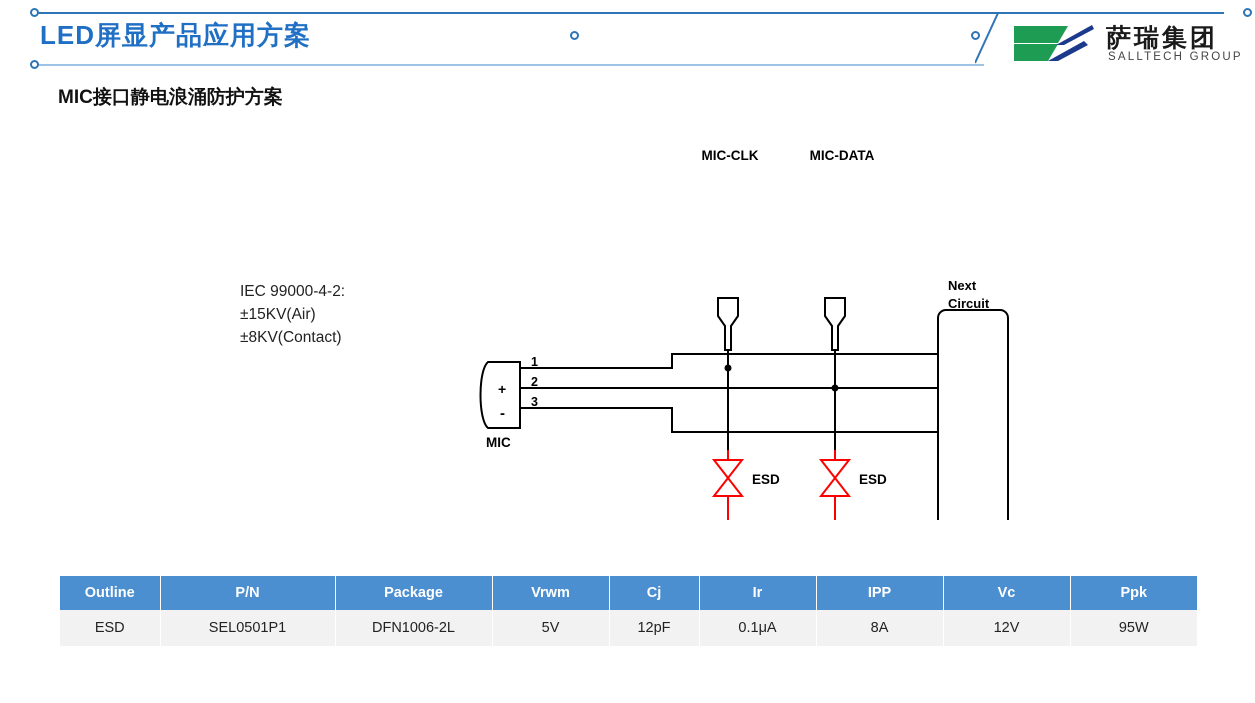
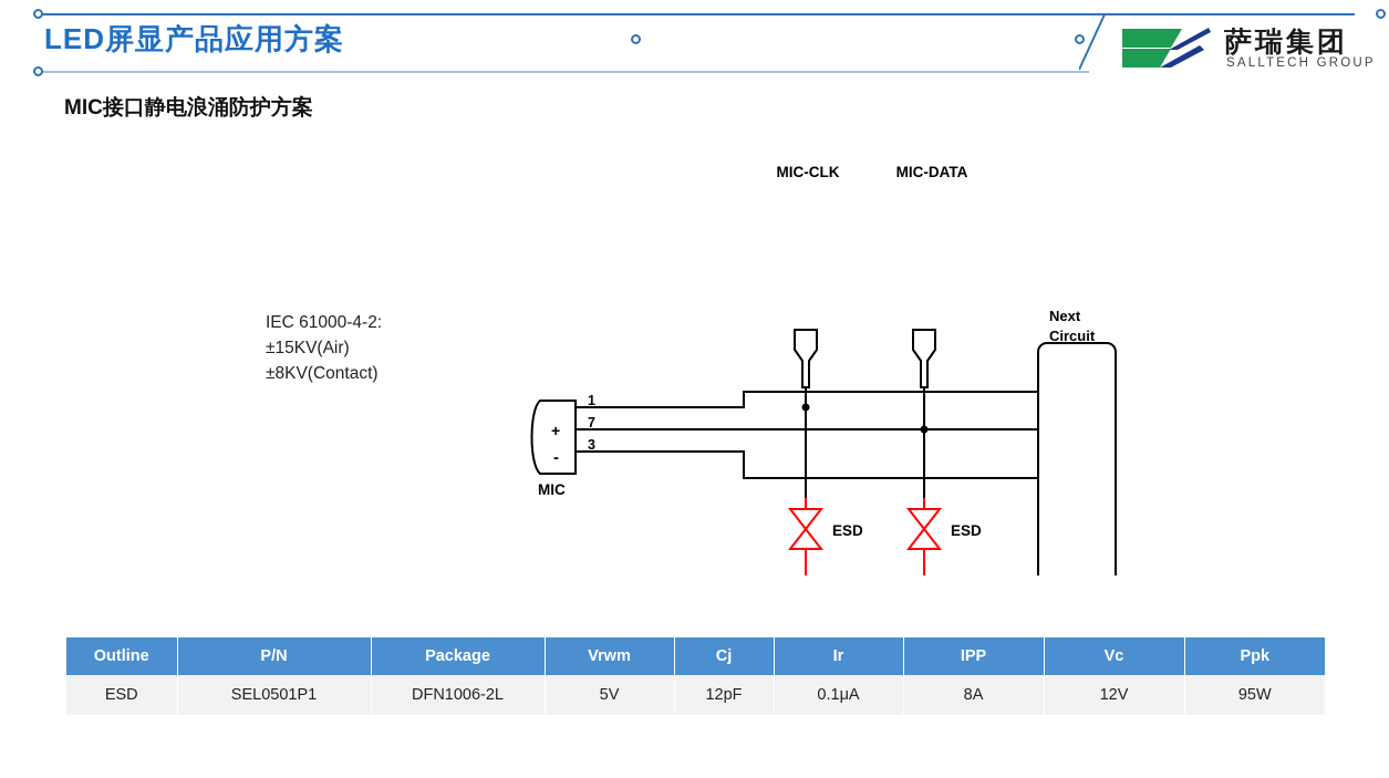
  LED屏显产品应用方案
  萨瑞集团
  SALLTECH GROUP
  MIC接口静电浪涌防护方案
- IEC 99000-4-2:
+ IEC 61000-4-2:
  ±15KV(Air)
  ±8KV(Contact)
  MIC-CLK
  MIC-DATA
  MIC
  +
  -
  1
- 2
+ 7
  3
  ESD
  ESD
  Next
  Circuit
  Outline	P/N	Package	Vrwm	Cj	Ir	IPP	Vc	Ppk
  ESD	SEL0501P1	DFN1006-2L	5V	12pF	0.1μA	8A	12V	95W
